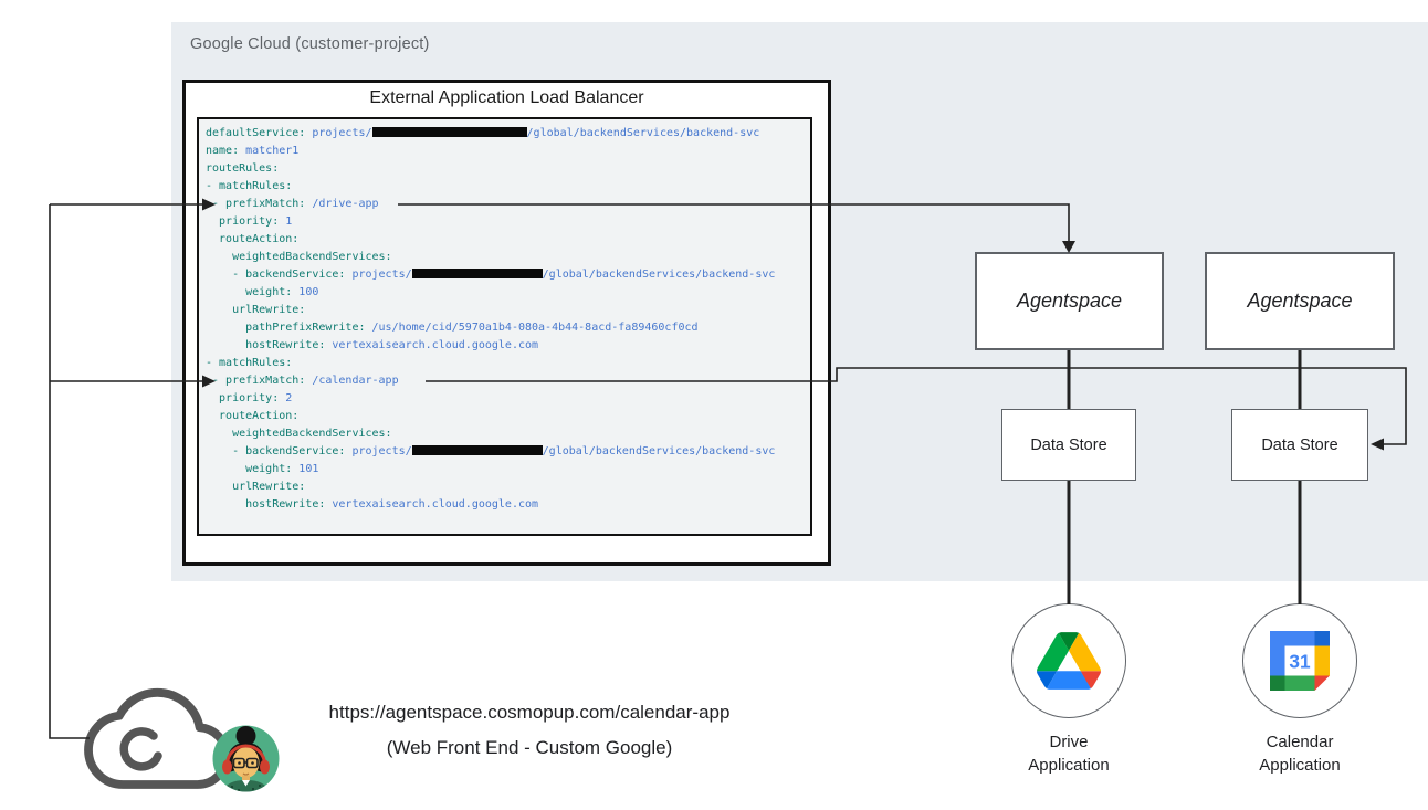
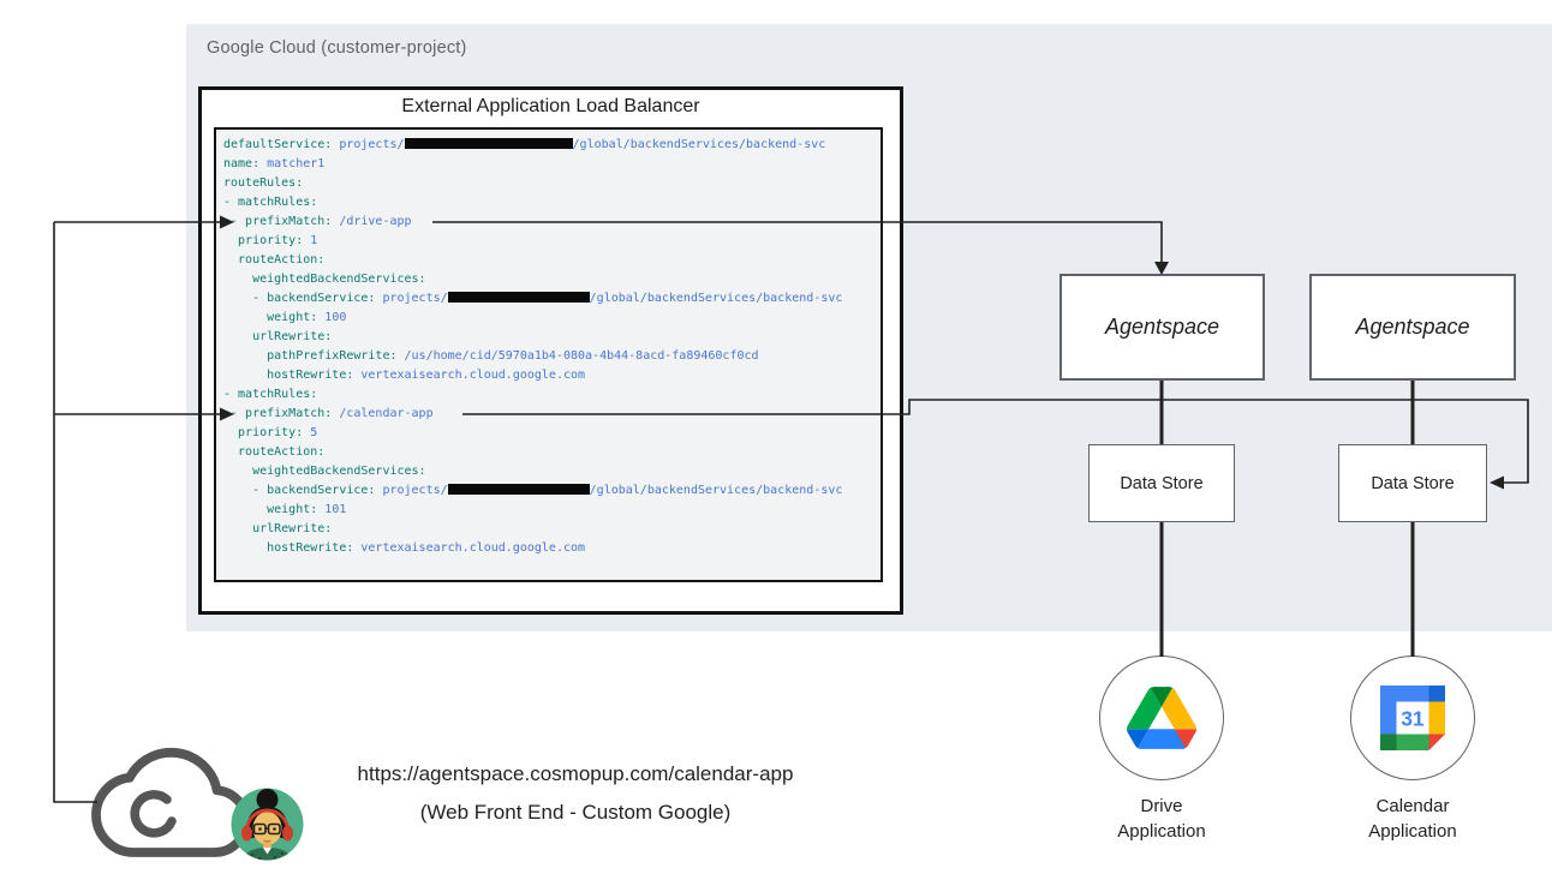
  Google Cloud (customer-project)
  External Application Load Balancer
  defaultService: projects/ /global/backendServices/backend-svc
  name: matcher1
  routeRules:
  - matchRules:
  - prefixMatch: /drive-app
  priority: 1
  routeAction:
  weightedBackendServices:
  - backendService: projects/ /global/backendServices/backend-svc
  weight: 100
  urlRewrite:
  pathPrefixRewrite: /us/home/cid/5970a1b4-080a-4b44-8acd-fa89460cf0cd
  hostRewrite: vertexaisearch.cloud.google.com
  - matchRules:
  - prefixMatch: /calendar-app
- priority: 2
+ priority: 5
  routeAction:
  weightedBackendServices:
  - backendService: projects/ /global/backendServices/backend-svc
  weight: 101
  urlRewrite:
  hostRewrite: vertexaisearch.cloud.google.com
  Agentspace
  Agentspace
  Data Store
  Data Store
  Drive
  Application
  31
  Calendar
  Application
  https://agentspace.cosmopup.com/calendar-app
  (Web Front End - Custom Google)
